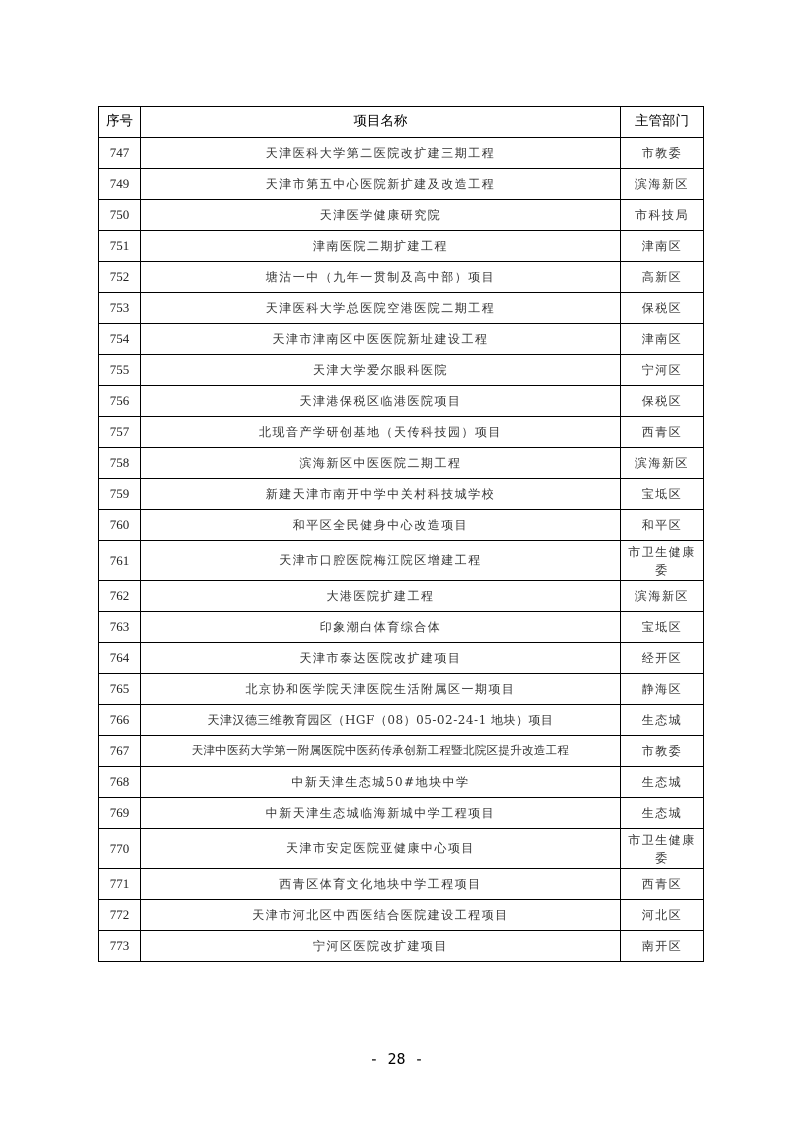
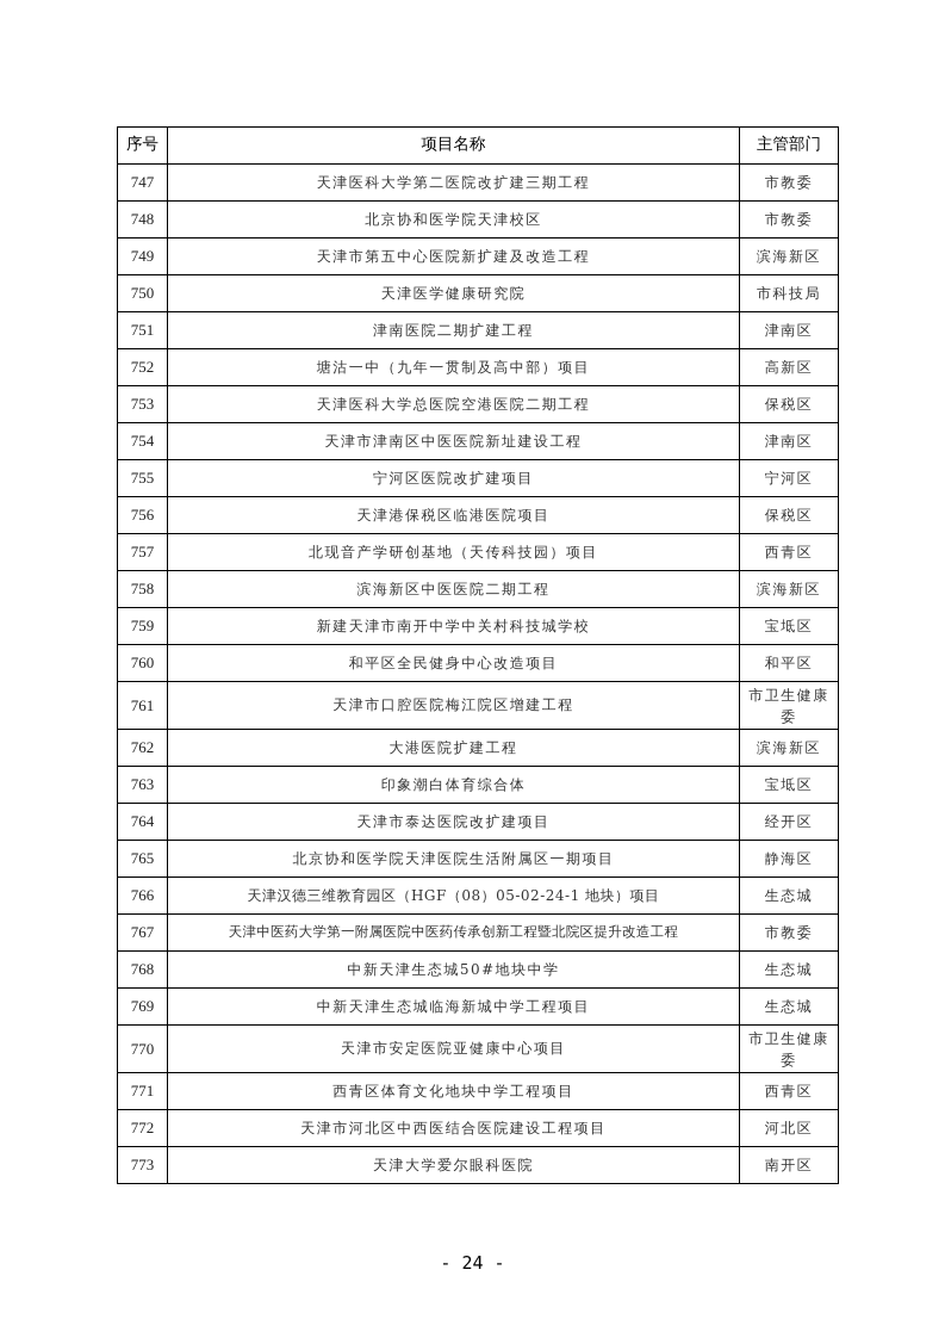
  序号	项目名称	主管部门
  747	天津医科大学第二医院改扩建三期工程	市教委
+ 748	北京协和医学院天津校区	市教委
  749	天津市第五中心医院新扩建及改造工程	滨海新区
  750	天津医学健康研究院	市科技局
  751	津南医院二期扩建工程	津南区
  752	塘沽一中（九年一贯制及高中部）项目	高新区
  753	天津医科大学总医院空港医院二期工程	保税区
  754	天津市津南区中医医院新址建设工程	津南区
- 755	天津大学爱尔眼科医院	宁河区
+ 755	宁河区医院改扩建项目	宁河区
  756	天津港保税区临港医院项目	保税区
  757	北现音产学研创基地（天传科技园）项目	西青区
  758	滨海新区中医医院二期工程	滨海新区
  759	新建天津市南开中学中关村科技城学校	宝坻区
  760	和平区全民健身中心改造项目	和平区
  761	天津市口腔医院梅江院区增建工程	市卫生健康委
  762	大港医院扩建工程	滨海新区
  763	印象潮白体育综合体	宝坻区
  764	天津市泰达医院改扩建项目	经开区
  765	北京协和医学院天津医院生活附属区一期项目	静海区
  766	天津汉德三维教育园区（HGF（08）05-02-24-1 地块）项目	生态城
  767	天津中医药大学第一附属医院中医药传承创新工程暨北院区提升改造工程	市教委
  768	中新天津生态城50#地块中学	生态城
  769	中新天津生态城临海新城中学工程项目	生态城
  770	天津市安定医院亚健康中心项目	市卫生健康委
  771	西青区体育文化地块中学工程项目	西青区
  772	天津市河北区中西医结合医院建设工程项目	河北区
- 773	宁河区医院改扩建项目	南开区
+ 773	天津大学爱尔眼科医院	南开区
- - 28 -
+ - 24 -
